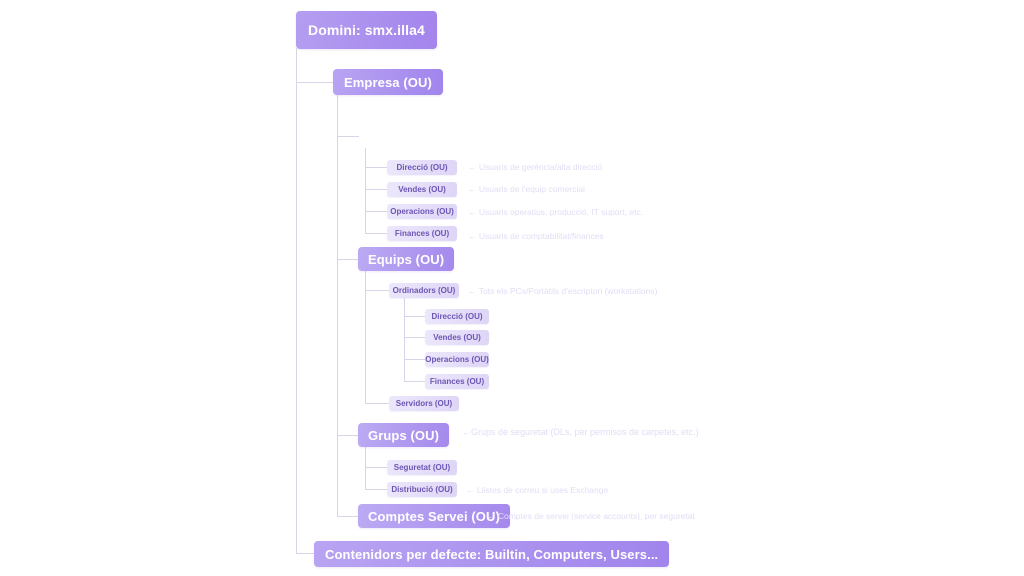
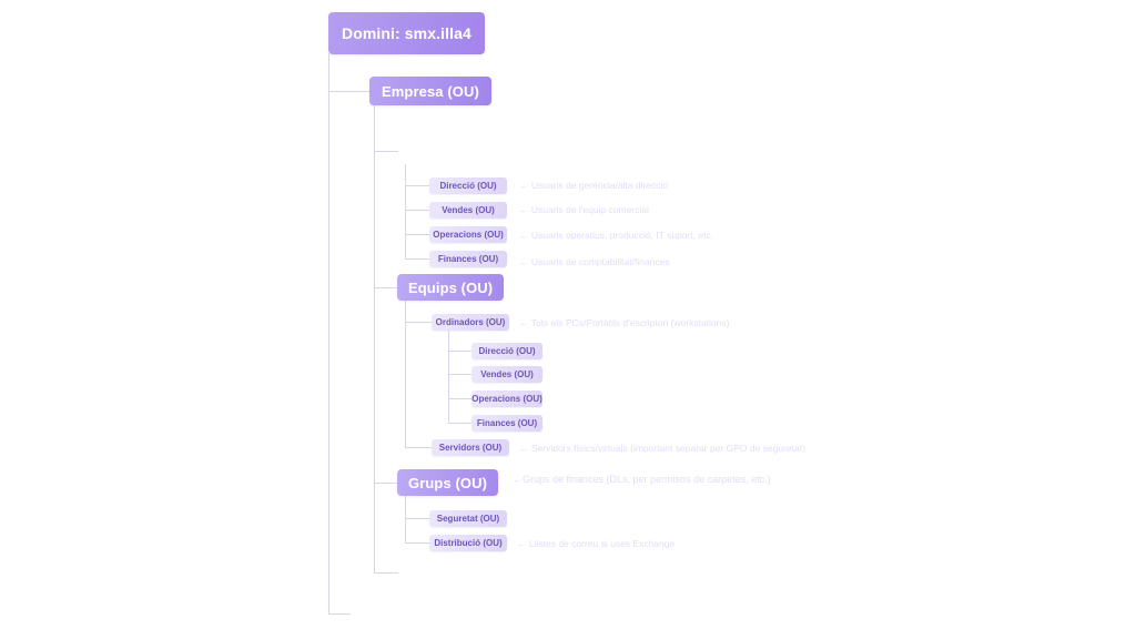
  Domini: smx.illa4
  Empresa (OU)
  Direcció (OU)
  ← Usuaris de gerència/alta direcció
  Vendes (OU)
  ← Usuaris de l'equip comercial
  Operacions (OU)
  ← Usuaris operatius, producció, IT suport, etc.
  Finances (OU)
  ← Usuaris de comptabilitat/finances
  Equips (OU)
  Ordinadors (OU)
  ← Tots els PCs/Portàtils d'escriptori (workstations)
  Direcció (OU)
  Vendes (OU)
  Operacions (OU)
  Finances (OU)
  Servidors (OU)
+ ← Servidors físics/virtuals (important separar per GPO de seguretat)
  Grups (OU)
- ←Grups de seguretat (DLs, per permisos de carpetes, etc.)
+ ←Grups de finances (DLs, per permisos de carpetes, etc.)
  Seguretat (OU)
  Distribució (OU)
  ← Llistes de correu si uses Exchange
- Comptes Servei (OU)
- ← Comptes de servei (service accounts), per seguretat
- Contenidors per defecte: Builtin, Computers, Users...
